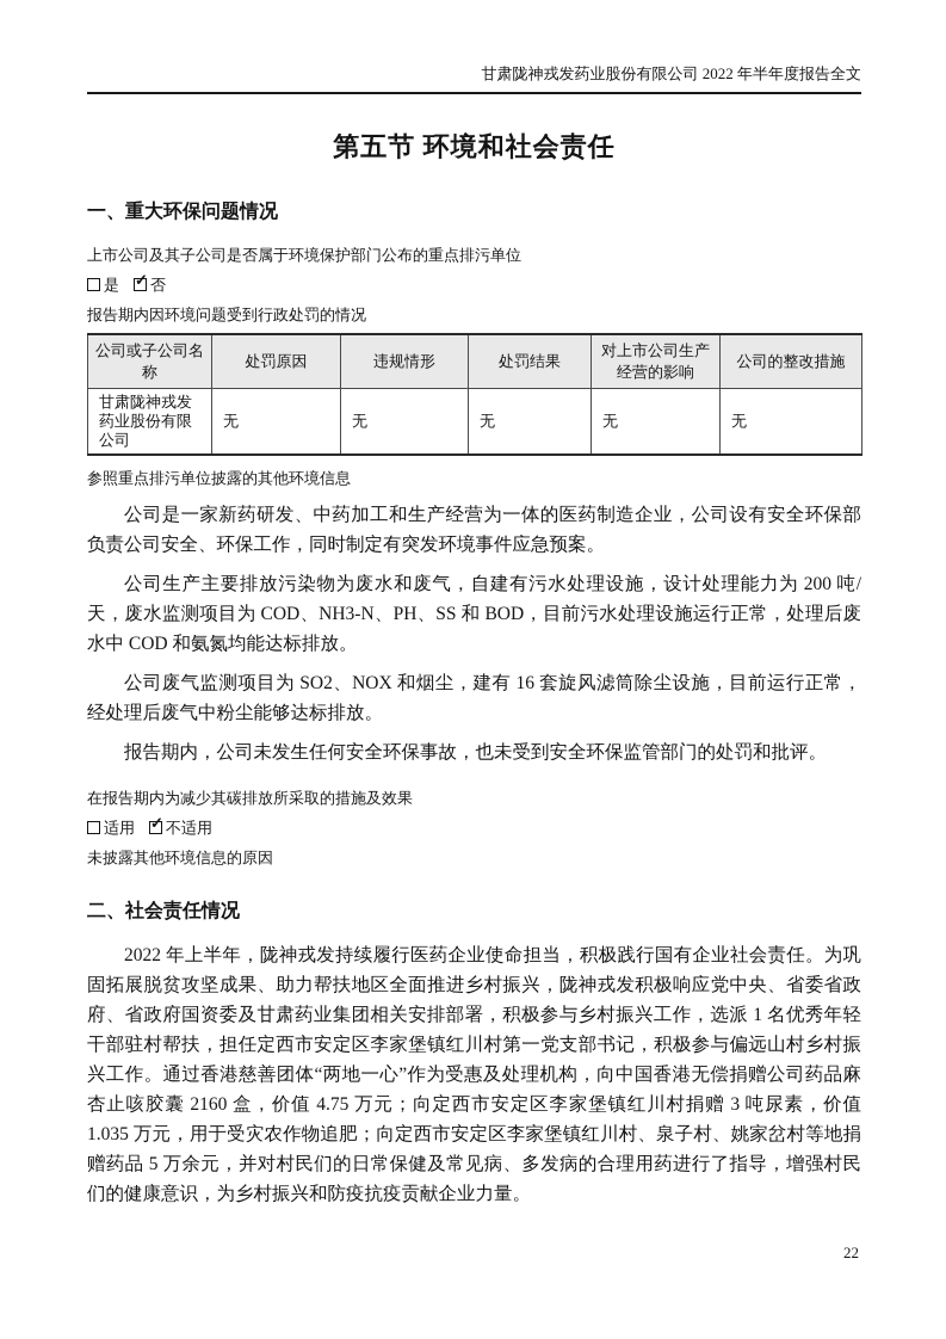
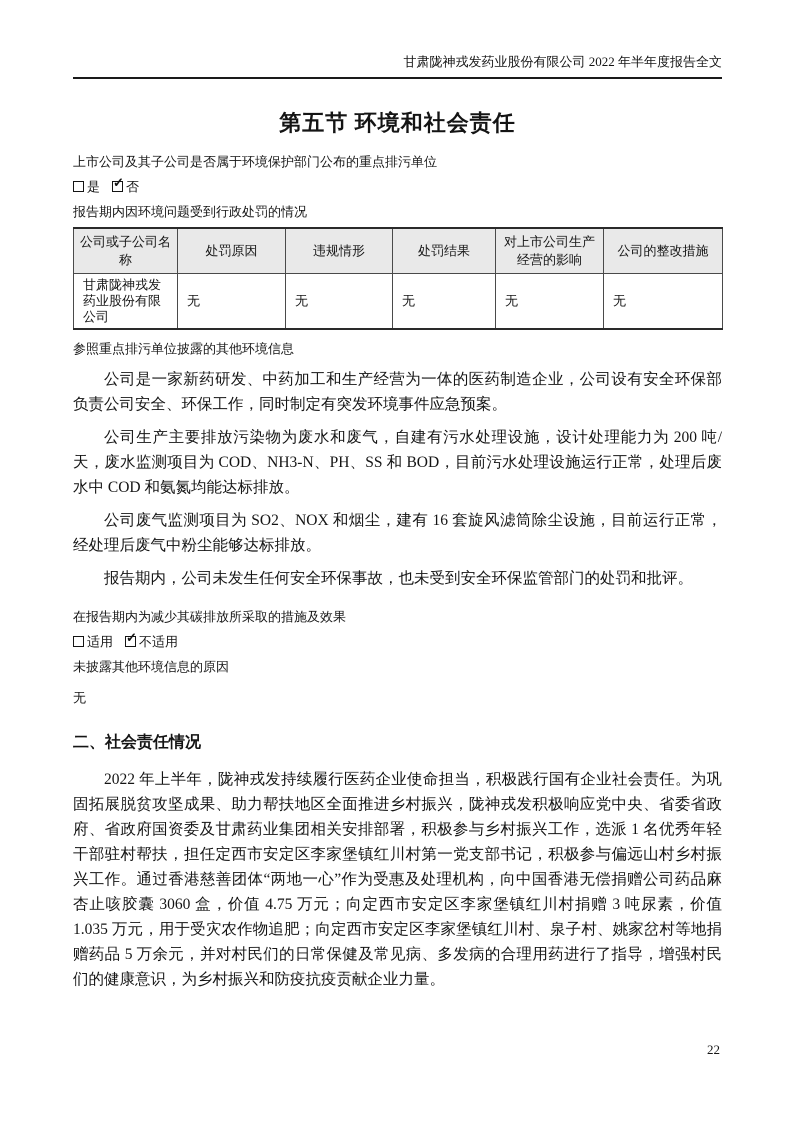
  甘肃陇神戎发药业股份有限公司 2022 年半年度报告全文
  第五节 环境和社会责任
- 一、重大环保问题情况
  上市公司及其子公司是否属于环境保护部门公布的重点排污单位
  是
  ✓
  否
  报告期内因环境问题受到行政处罚的情况
  公司或子公司名称	处罚原因	违规情形	处罚结果	对上市公司生产经营的影响	公司的整改措施
  甘肃陇神戎发药业股份有限公司	无	无	无	无	无
  参照重点排污单位披露的其他环境信息
  公司是一家新药研发、中药加工和生产经营为一体的医药制造企业，公司设有安全环保部负责公司安全、环保工作，同时制定有突发环境事件应急预案。
  公司生产主要排放污染物为废水和废气，自建有污水处理设施，设计处理能力为 200 吨/天，废水监测项目为 COD、NH3-N、PH、SS 和 BOD，目前污水处理设施运行正常，处理后废水中 COD 和氨氮均能达标排放。
  公司废气监测项目为 SO2、NOX 和烟尘，建有 16 套旋风滤筒除尘设施，目前运行正常，经处理后废气中粉尘能够达标排放。
  报告期内，公司未发生任何安全环保事故，也未受到安全环保监管部门的处罚和批评。
  在报告期内为减少其碳排放所采取的措施及效果
  适用
  ✓
  不适用
  未披露其他环境信息的原因
+ 无
  二、社会责任情况
- 2022 年上半年，陇神戎发持续履行医药企业使命担当，积极践行国有企业社会责任。为巩固拓展脱贫攻坚成果、助力帮扶地区全面推进乡村振兴，陇神戎发积极响应党中央、省委省政府、省政府国资委及甘肃药业集团相关安排部署，积极参与乡村振兴工作，选派 1 名优秀年轻干部驻村帮扶，担任定西市安定区李家堡镇红川村第一党支部书记，积极参与偏远山村乡村振兴工作。通过香港慈善团体“两地一心”作为受惠及处理机构，向中国香港无偿捐赠公司药品麻杏止咳胶囊 2160 盒，价值 4.75 万元；向定西市安定区李家堡镇红川村捐赠 3 吨尿素，价值 1.035 万元，用于受灾农作物追肥；向定西市安定区李家堡镇红川村、泉子村、姚家岔村等地捐赠药品 5 万余元，并对村民们的日常保健及常见病、多发病的合理用药进行了指导，增强村民们的健康意识，为乡村振兴和防疫抗疫贡献企业力量。
+ 2022 年上半年，陇神戎发持续履行医药企业使命担当，积极践行国有企业社会责任。为巩固拓展脱贫攻坚成果、助力帮扶地区全面推进乡村振兴，陇神戎发积极响应党中央、省委省政府、省政府国资委及甘肃药业集团相关安排部署，积极参与乡村振兴工作，选派 1 名优秀年轻干部驻村帮扶，担任定西市安定区李家堡镇红川村第一党支部书记，积极参与偏远山村乡村振兴工作。通过香港慈善团体“两地一心”作为受惠及处理机构，向中国香港无偿捐赠公司药品麻杏止咳胶囊 3060 盒，价值 4.75 万元；向定西市安定区李家堡镇红川村捐赠 3 吨尿素，价值 1.035 万元，用于受灾农作物追肥；向定西市安定区李家堡镇红川村、泉子村、姚家岔村等地捐赠药品 5 万余元，并对村民们的日常保健及常见病、多发病的合理用药进行了指导，增强村民们的健康意识，为乡村振兴和防疫抗疫贡献企业力量。
  22
